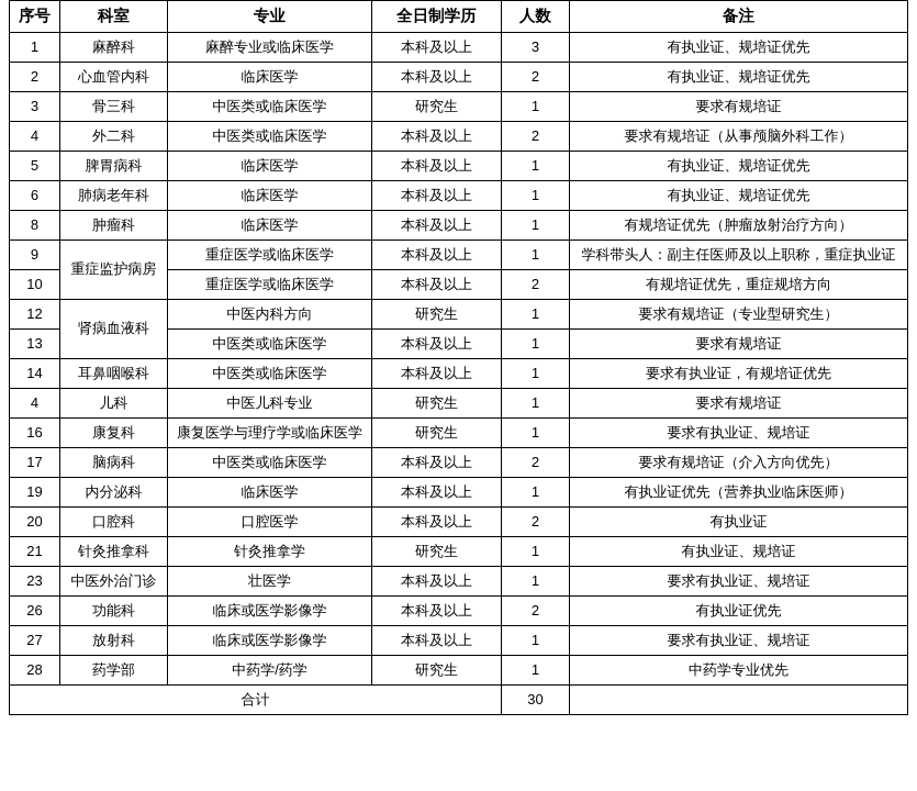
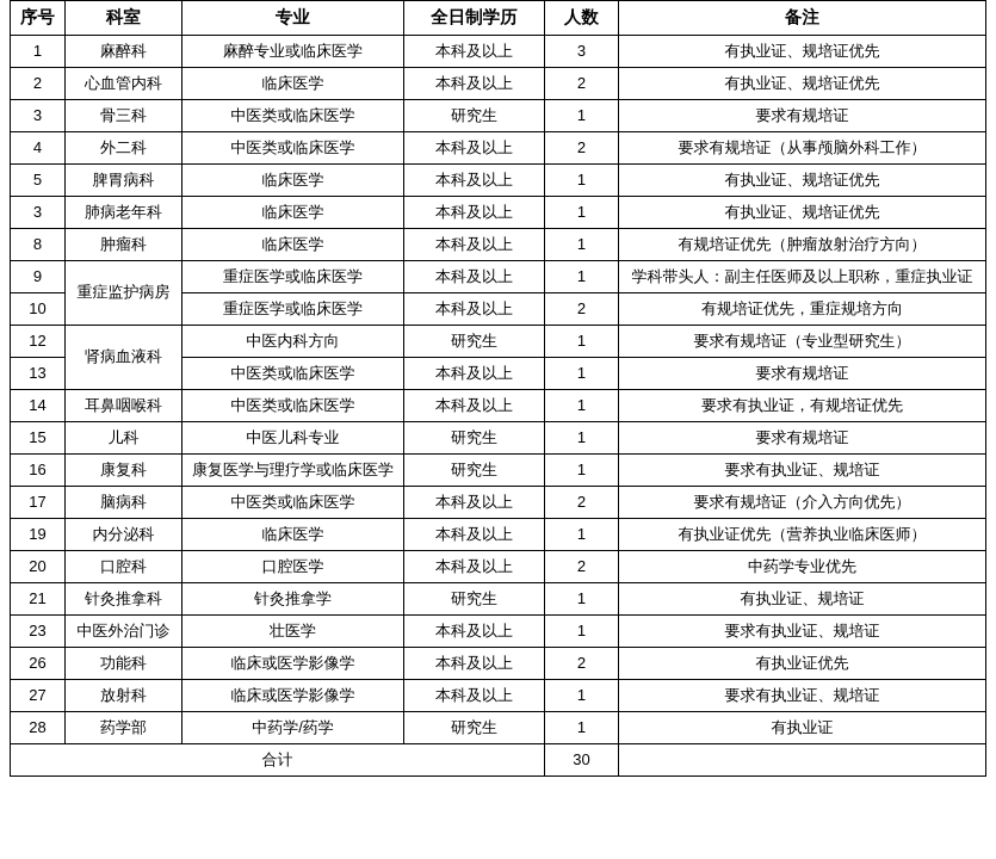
  序号	科室	专业	全日制学历	人数	备注
  1	麻醉科	麻醉专业或临床医学	本科及以上	3	有执业证、规培证优先
  2	心血管内科	临床医学	本科及以上	2	有执业证、规培证优先
  3	骨三科	中医类或临床医学	研究生	1	要求有规培证
  4	外二科	中医类或临床医学	本科及以上	2	要求有规培证（从事颅脑外科工作）
  5	脾胃病科	临床医学	本科及以上	1	有执业证、规培证优先
- 6	肺病老年科	临床医学	本科及以上	1	有执业证、规培证优先
+ 3	肺病老年科	临床医学	本科及以上	1	有执业证、规培证优先
  8	肿瘤科	临床医学	本科及以上	1	有规培证优先（肿瘤放射治疗方向）
  9	重症监护病房	重症医学或临床医学	本科及以上	1	学科带头人：副主任医师及以上职称，重症执业证
  10	重症医学或临床医学	本科及以上	2	有规培证优先，重症规培方向
  12	肾病血液科	中医内科方向	研究生	1	要求有规培证（专业型研究生）
  13	中医类或临床医学	本科及以上	1	要求有规培证
  14	耳鼻咽喉科	中医类或临床医学	本科及以上	1	要求有执业证，有规培证优先
- 4	儿科	中医儿科专业	研究生	1	要求有规培证
+ 15	儿科	中医儿科专业	研究生	1	要求有规培证
  16	康复科	康复医学与理疗学或临床医学	研究生	1	要求有执业证、规培证
  17	脑病科	中医类或临床医学	本科及以上	2	要求有规培证（介入方向优先）
  19	内分泌科	临床医学	本科及以上	1	有执业证优先（营养执业临床医师）
- 20	口腔科	口腔医学	本科及以上	2	有执业证
+ 20	口腔科	口腔医学	本科及以上	2	中药学专业优先
  21	针灸推拿科	针灸推拿学	研究生	1	有执业证、规培证
  23	中医外治门诊	壮医学	本科及以上	1	要求有执业证、规培证
  26	功能科	临床或医学影像学	本科及以上	2	有执业证优先
  27	放射科	临床或医学影像学	本科及以上	1	要求有执业证、规培证
- 28	药学部	中药学/药学	研究生	1	中药学专业优先
+ 28	药学部	中药学/药学	研究生	1	有执业证
  合计	30
